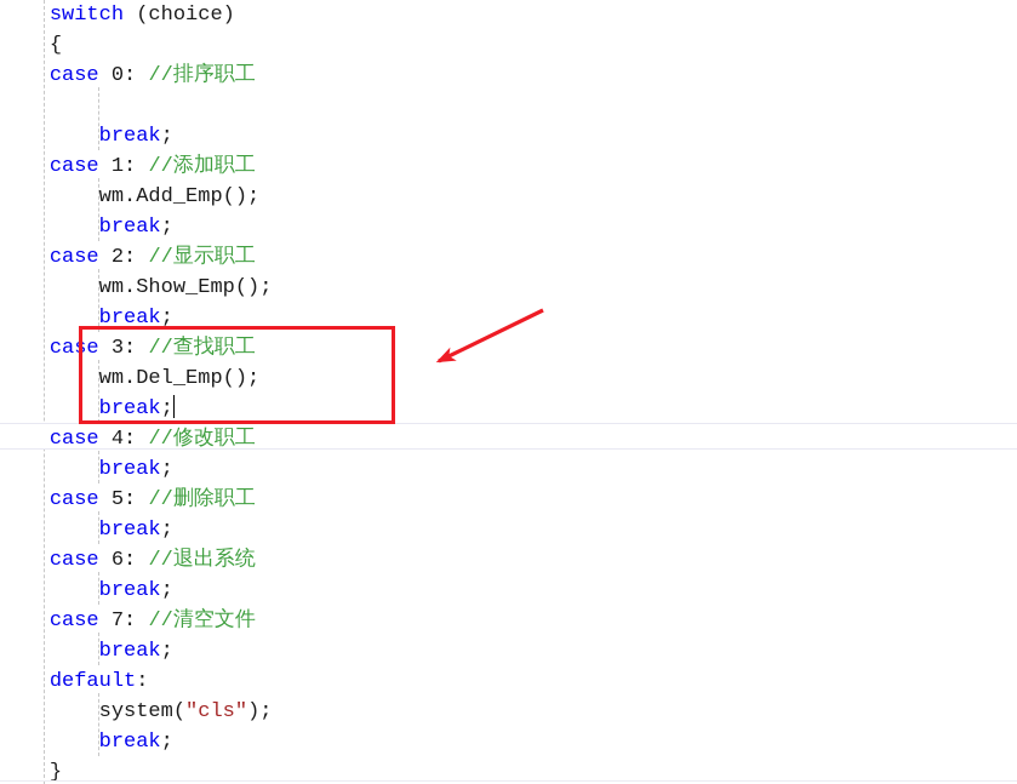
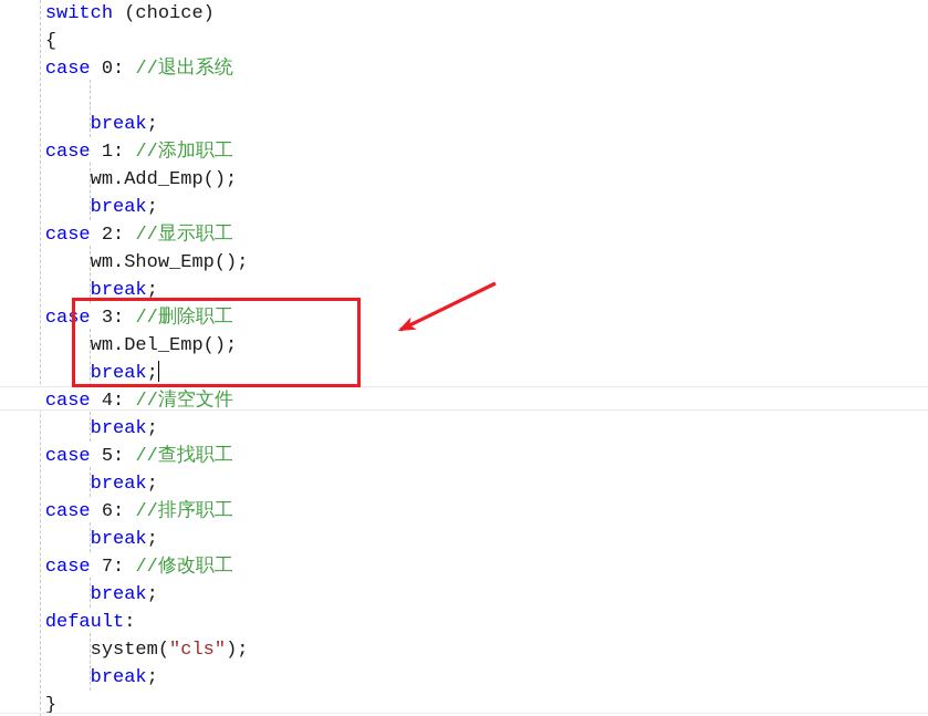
  switch (choice)
  {
- case 0: //排序职工
+ case 0: //退出系统
  break;
  case 1: //添加职工
  wm.Add_Emp();
  break;
  case 2: //显示职工
  wm.Show_Emp();
  break;
- case 3: //查找职工
+ case 3: //删除职工
  wm.Del_Emp();
  break;
- case 4: //修改职工
+ case 4: //清空文件
  break;
- case 5: //删除职工
+ case 5: //查找职工
  break;
- case 6: //退出系统
+ case 6: //排序职工
  break;
- case 7: //清空文件
+ case 7: //修改职工
  break;
  default:
  system("cls");
  break;
  }
